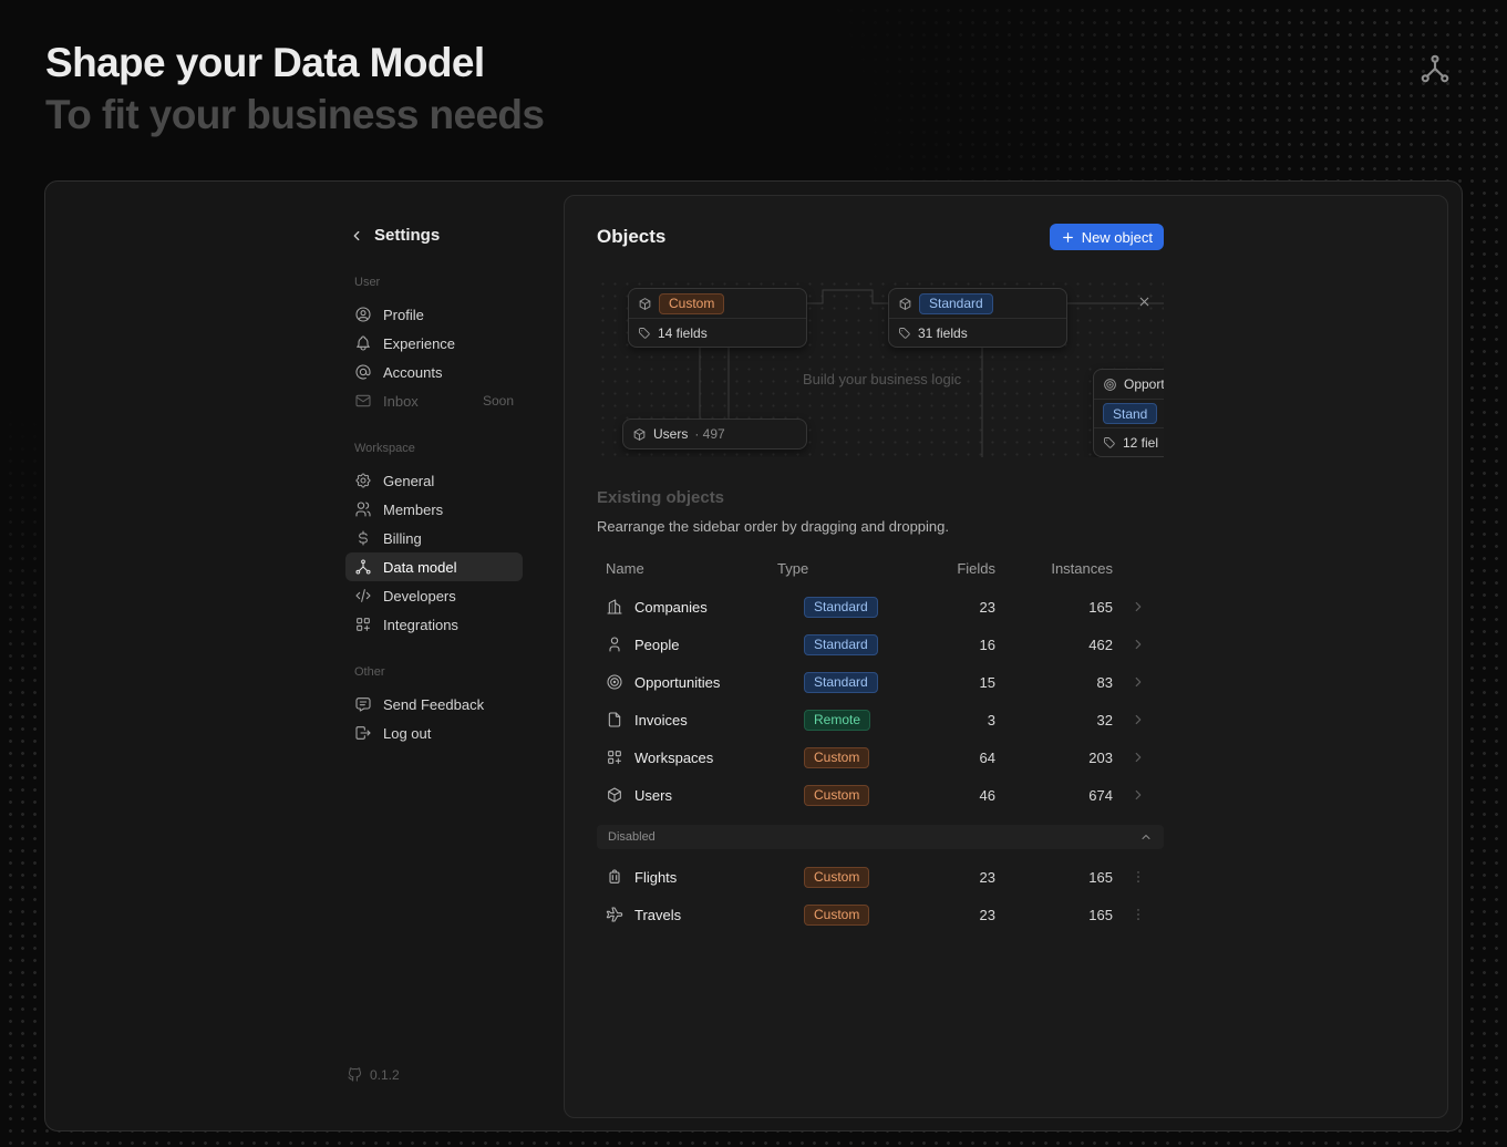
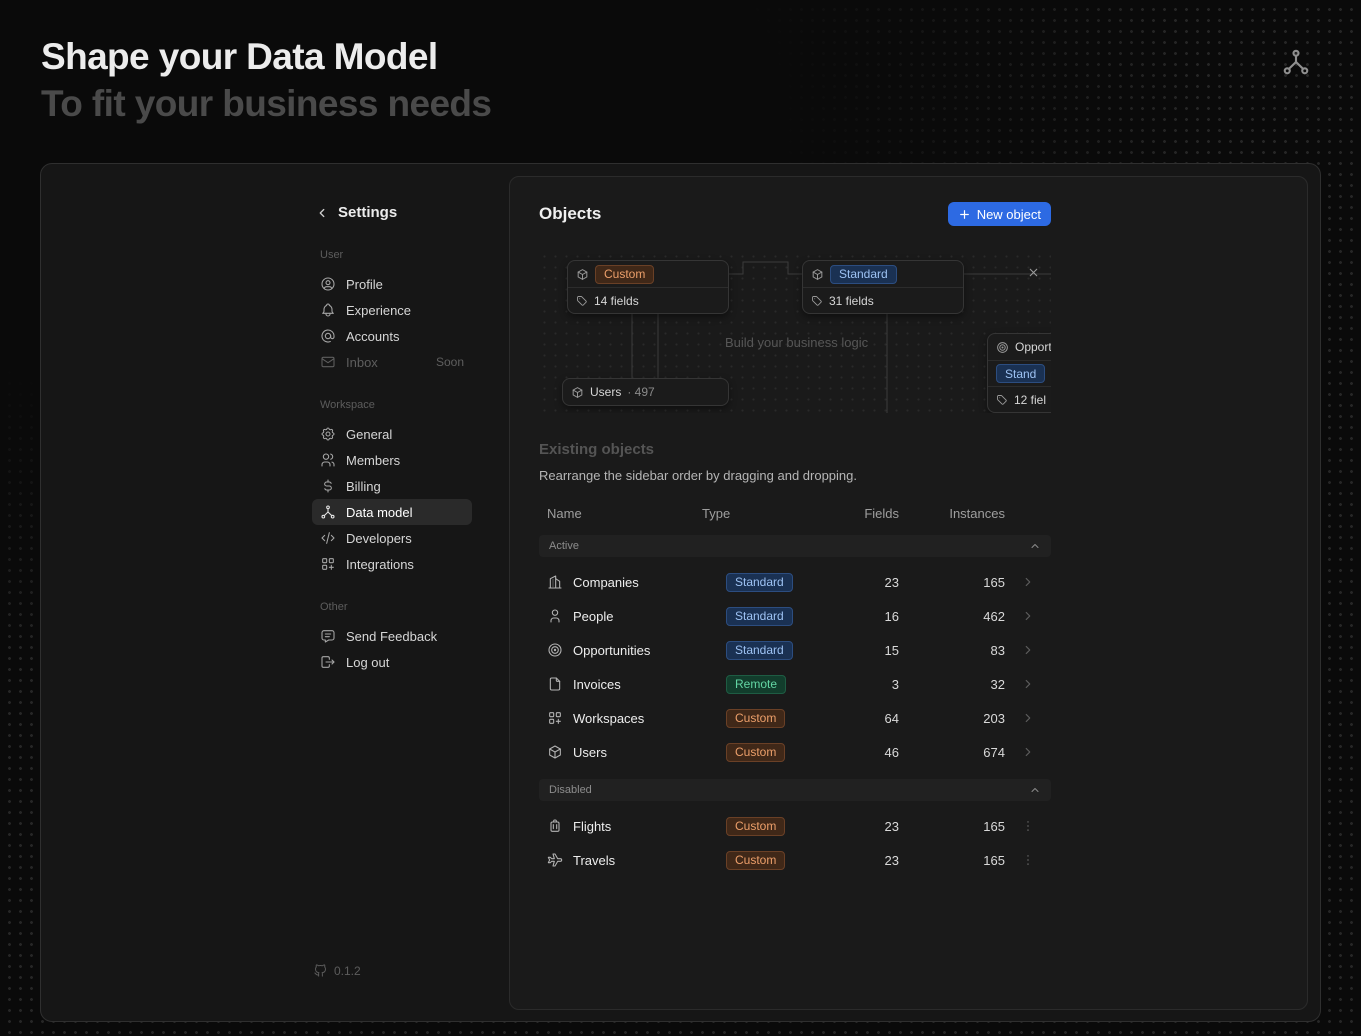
  Shape your Data Model
  To fit your business needs
  Settings
  User
  Profile
  Experience
  Accounts
  Inbox
  Soon
  Workspace
  General
  Members
  Billing
  Data model
  Developers
  Integrations
  Other
  Send Feedback
  Log out
  0.1.2
  Objects
  New object
  Custom
  14 fields
  Standard
  31 fields
  Users
  · 497
  Opport
  Stand
  12 fiel
  Build your business logic
  Existing objects
  Rearrange the sidebar order by dragging and dropping.
  Name
  Type
  Fields
  Instances
+ Active
  Companies
  Standard
  23
  165
  People
  Standard
  16
  462
  Opportunities
  Standard
  15
  83
  Invoices
  Remote
  3
  32
  Workspaces
  Custom
  64
  203
  Users
  Custom
  46
  674
  Disabled
  Flights
  Custom
  23
  165
  Travels
  Custom
  23
  165
